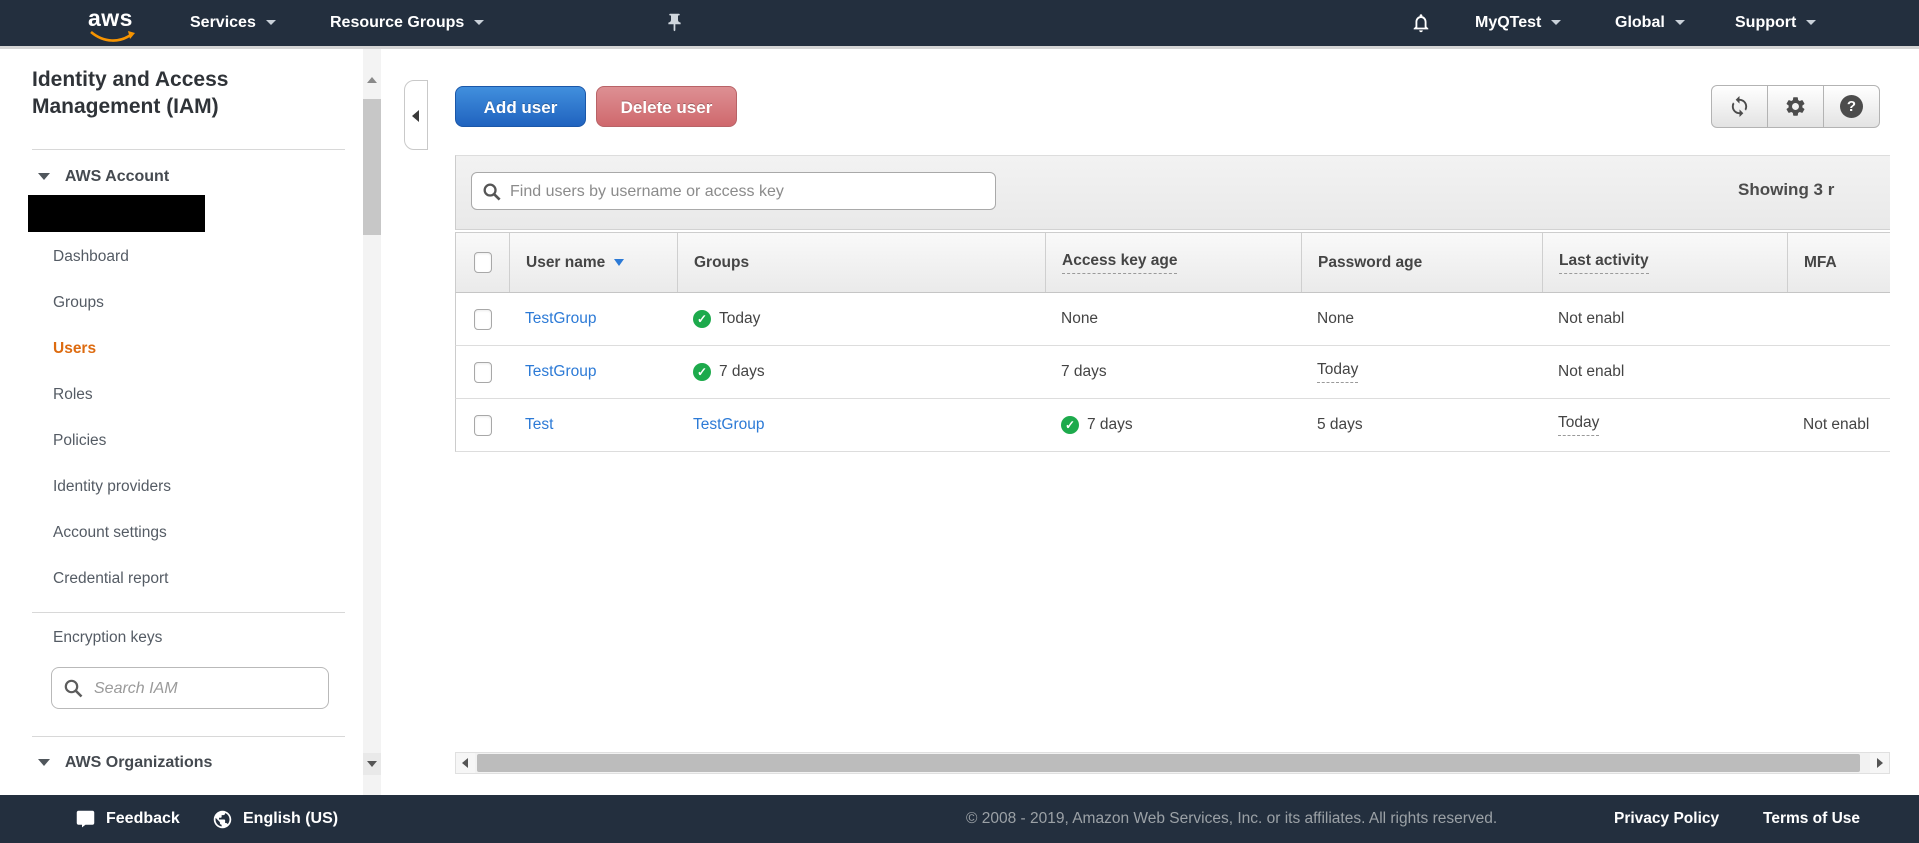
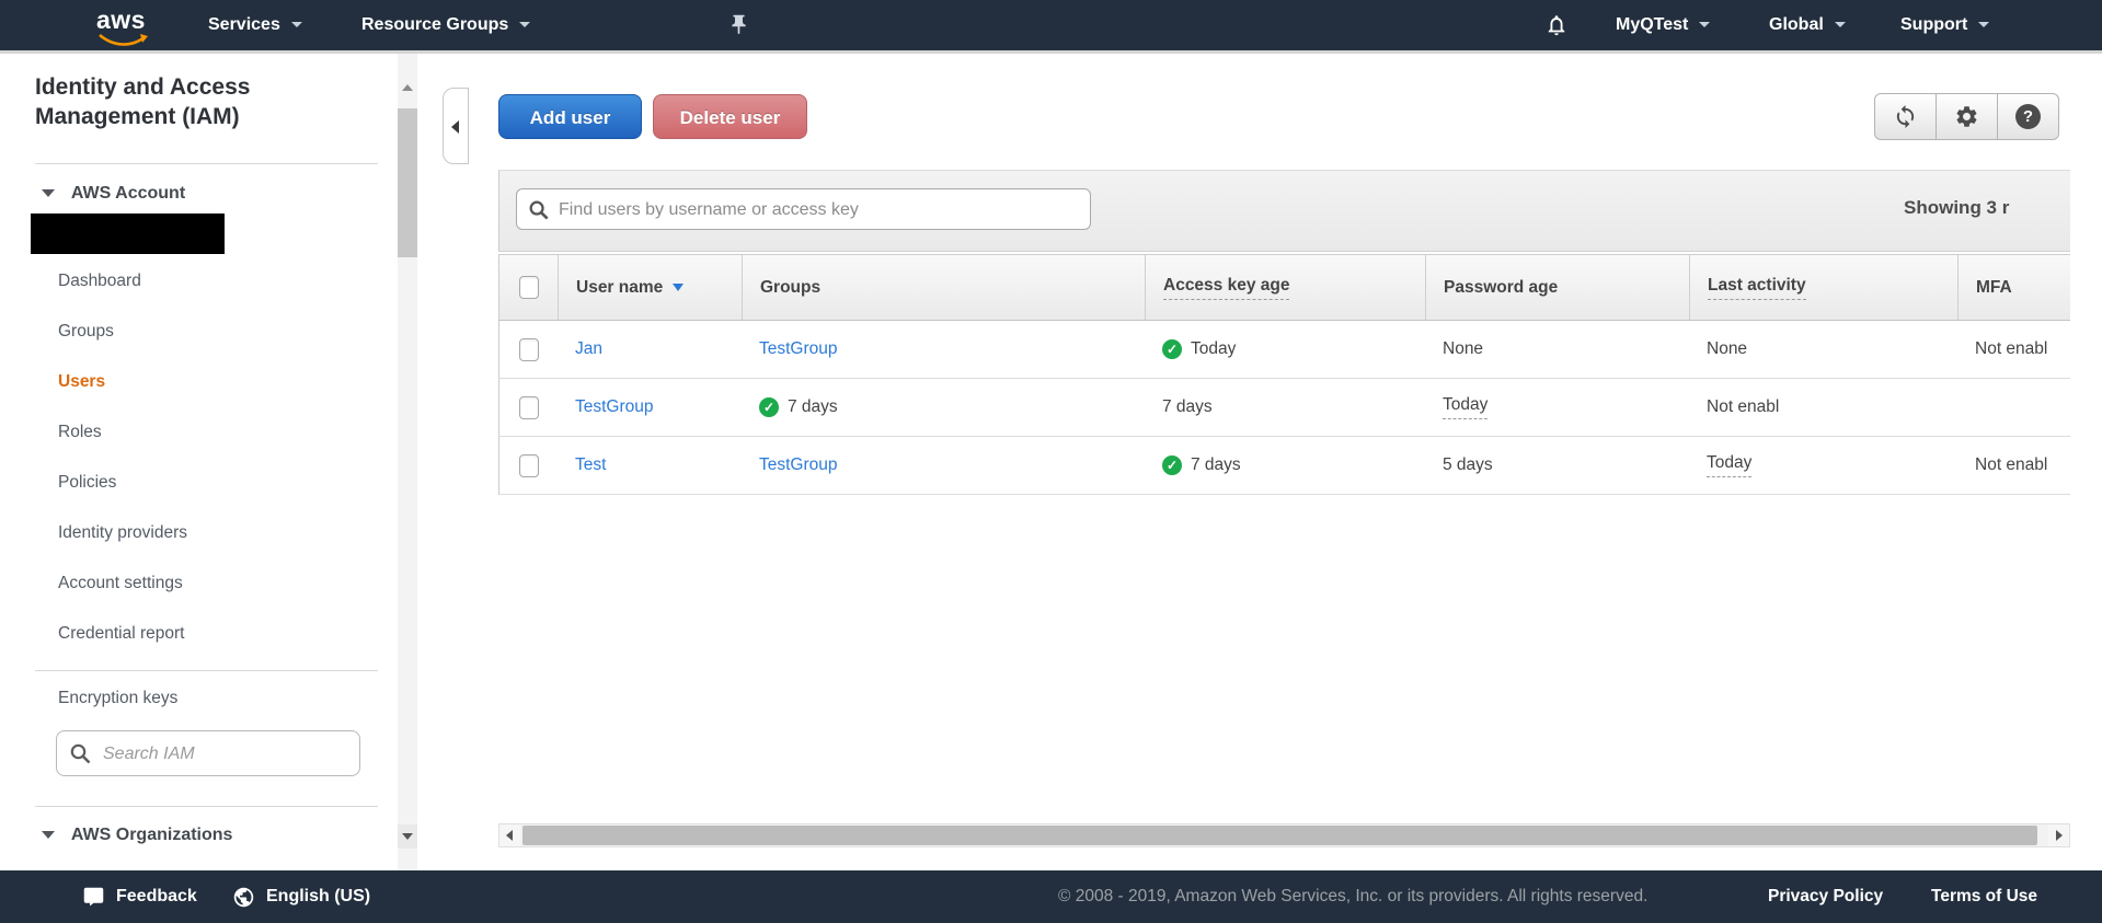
  aws
  Services
  Resource Groups
  MyQTest
  Global
  Support
  Identity and Access Management (IAM)
  AWS Account
  Dashboard
  Groups
  Users
  Roles
  Policies
  Identity providers
  Account settings
  Credential report
  Encryption keys
  Search IAM
  AWS Organizations
  Add user
  Delete user
  ?
  Find users by username or access key
  Showing 3 r
  User name
  Groups
  Access key age
  Password age
  Last activity
  MFA
+ Jan
  TestGroup
  ✓
  Today
  None
  None
  Not enabl
  TestGroup
  ✓
  7 days
  7 days
  Today
  Not enabl
  Test
  TestGroup
  ✓
  7 days
  5 days
  Today
  Not enabl
  Feedback
  English (US)
- © 2008 - 2019, Amazon Web Services, Inc. or its affiliates. All rights reserved.
+ © 2008 - 2019, Amazon Web Services, Inc. or its providers. All rights reserved.
  Privacy Policy
  Terms of Use
